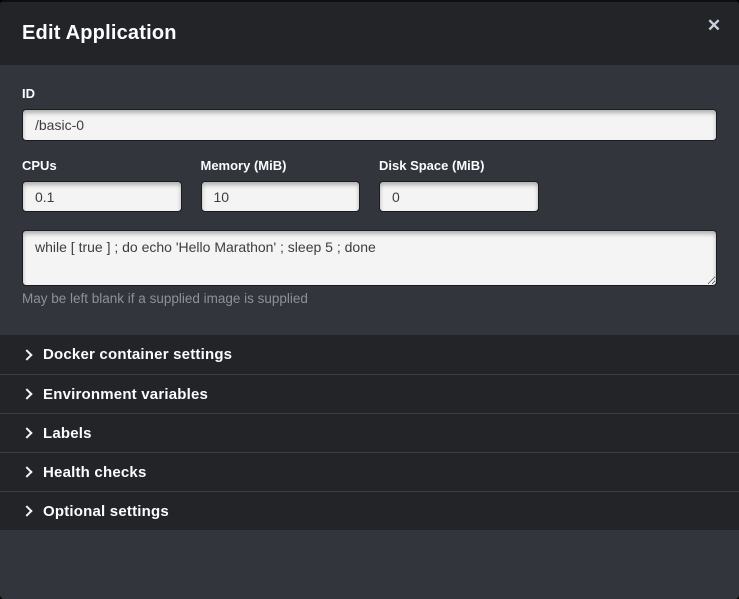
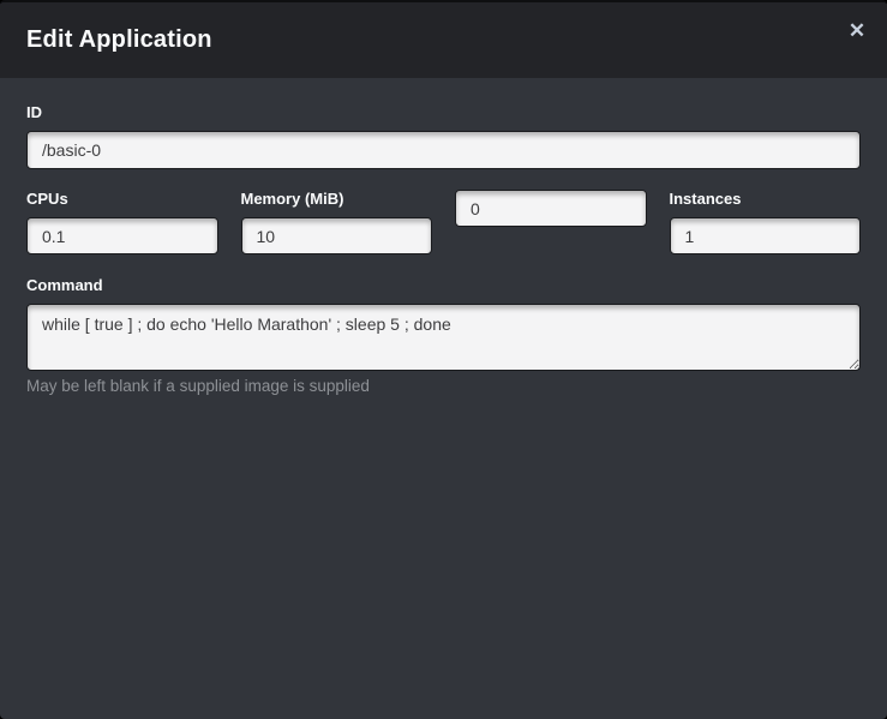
  Edit Application
  ✕
  ID
  /basic-0
  CPUs
  0.1
  Memory (MiB)
  10
- Disk Space (MiB)
  0
+ Instances
+ 1
+ Command
  while [ true ] ; do echo 'Hello Marathon' ; sleep 5 ; done
  May be left blank if a supplied image is supplied
- Docker container settings
- Environment variables
- Labels
- Health checks
- Optional settings
